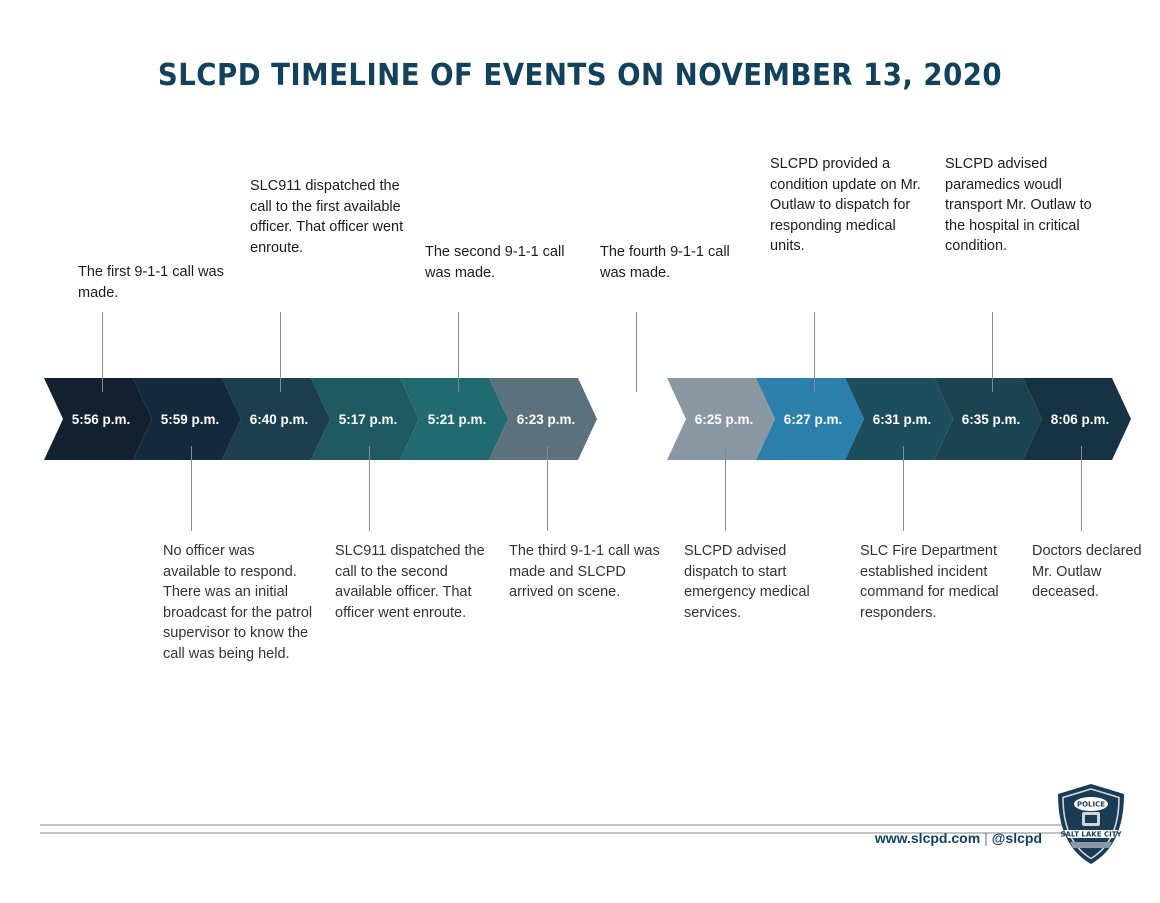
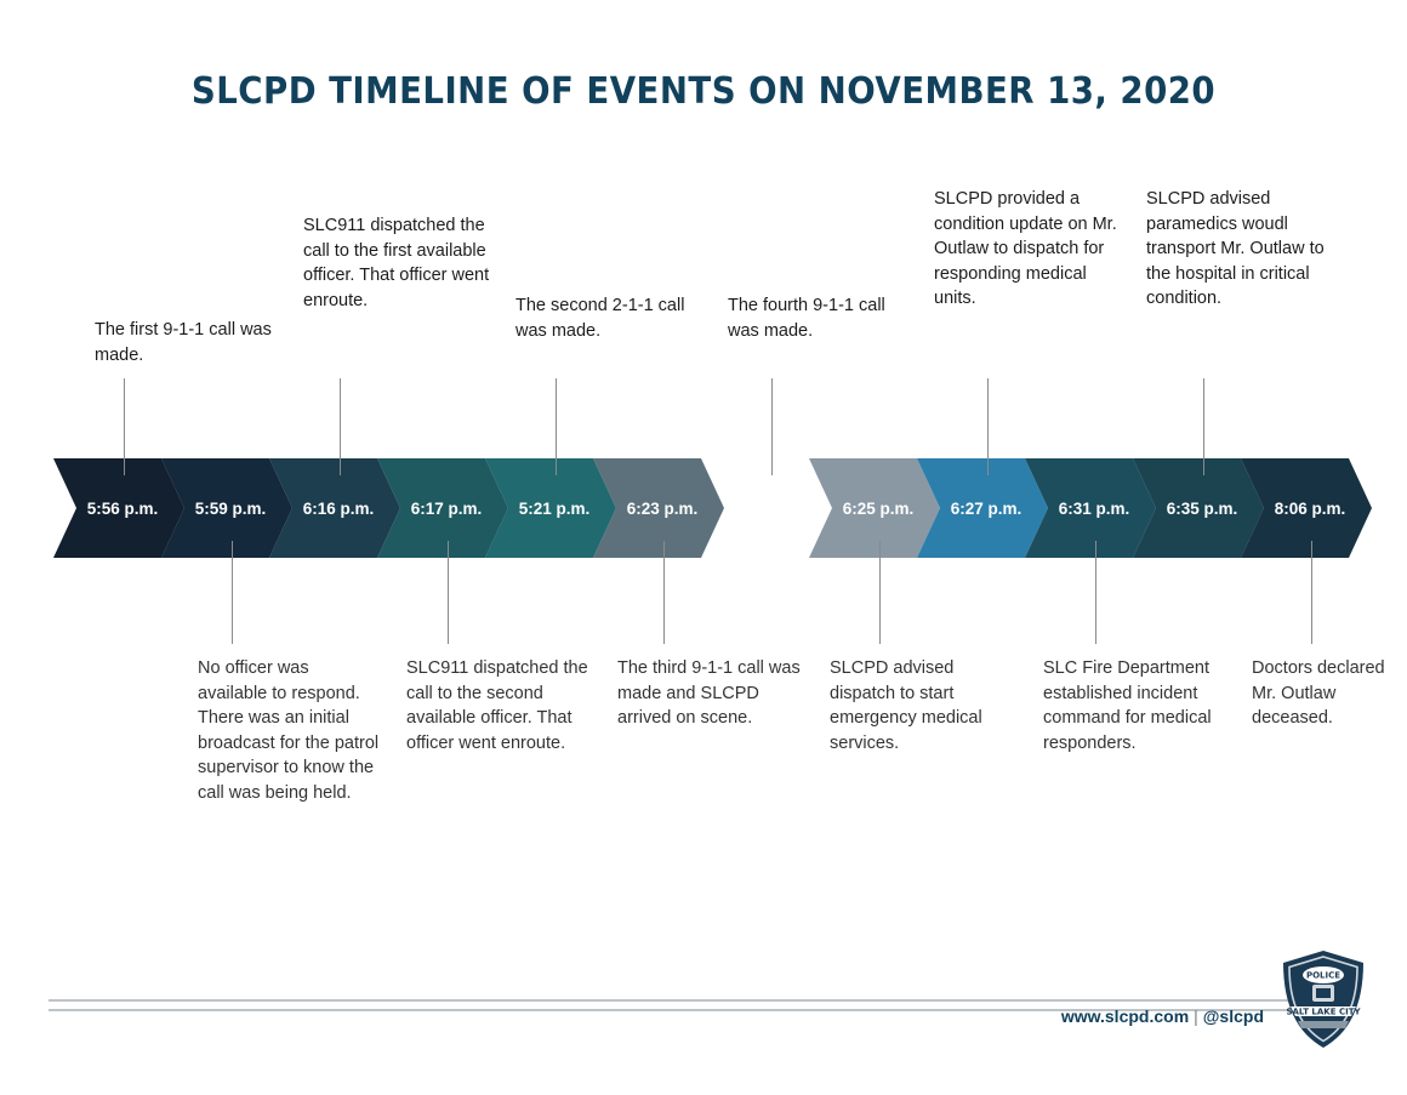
  SLCPD TIMELINE OF EVENTS ON NOVEMBER 13, 2020
  5:56 p.m.
  5:59 p.m.
- 6:40 p.m.
+ 6:16 p.m.
- 5:17 p.m.
+ 6:17 p.m.
  5:21 p.m.
  6:23 p.m.
  6:25 p.m.
  6:27 p.m.
  6:31 p.m.
  6:35 p.m.
  8:06 p.m.
  The first 9-1-1 call was made.
  SLC911 dispatched the call to the first available officer. That officer went enroute.
- The second 9-1-1 call was made.
+ The second 2-1-1 call was made.
  The fourth 9-1-1 call was made.
  SLCPD provided a condition update on Mr. Outlaw to dispatch for responding medical units.
  SLCPD advised paramedics woudl transport Mr. Outlaw to the hospital in critical condition.
  No officer was available to respond. There was an initial broadcast for the patrol supervisor to know the call was being held.
  SLC911 dispatched the call to the second available officer. That officer went enroute.
  The third 9-1-1 call was made and SLCPD arrived on scene.
  SLCPD advised dispatch to start emergency medical services.
  SLC Fire Department established incident command for medical responders.
  Doctors declared Mr. Outlaw deceased.
  www.slcpd.com | @slcpd
  POLICE
  SALT LAKE CITY
